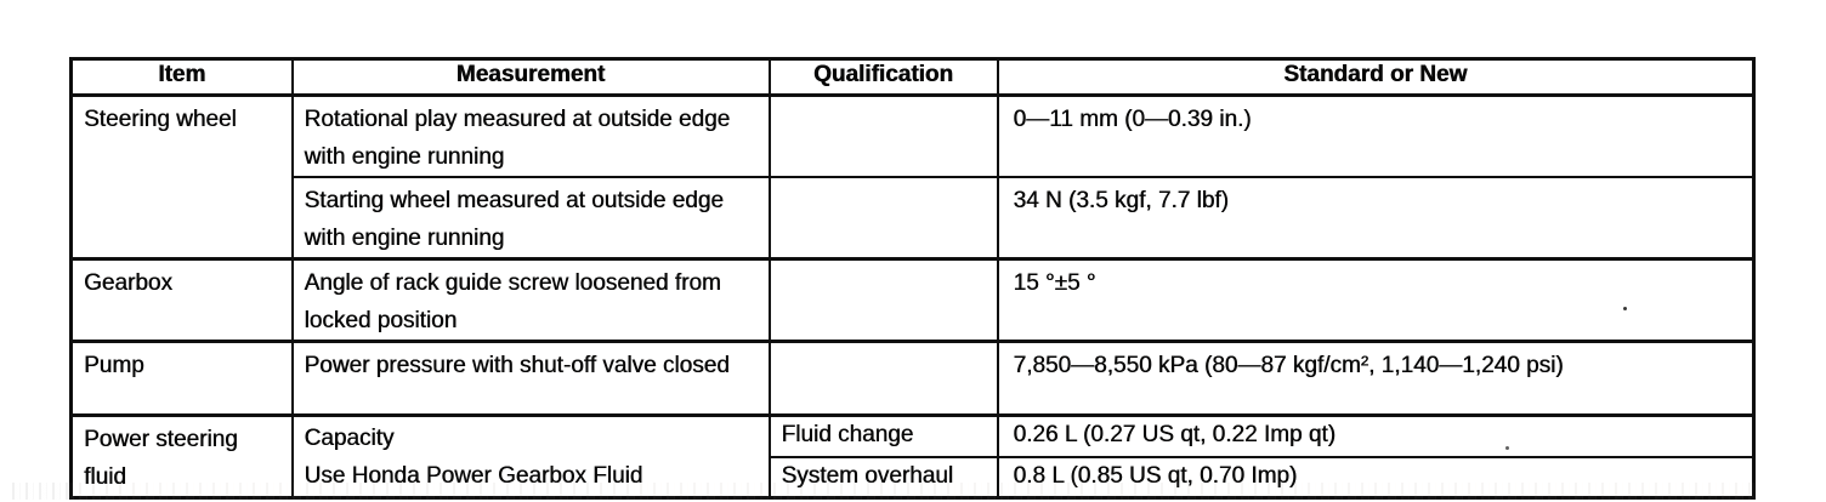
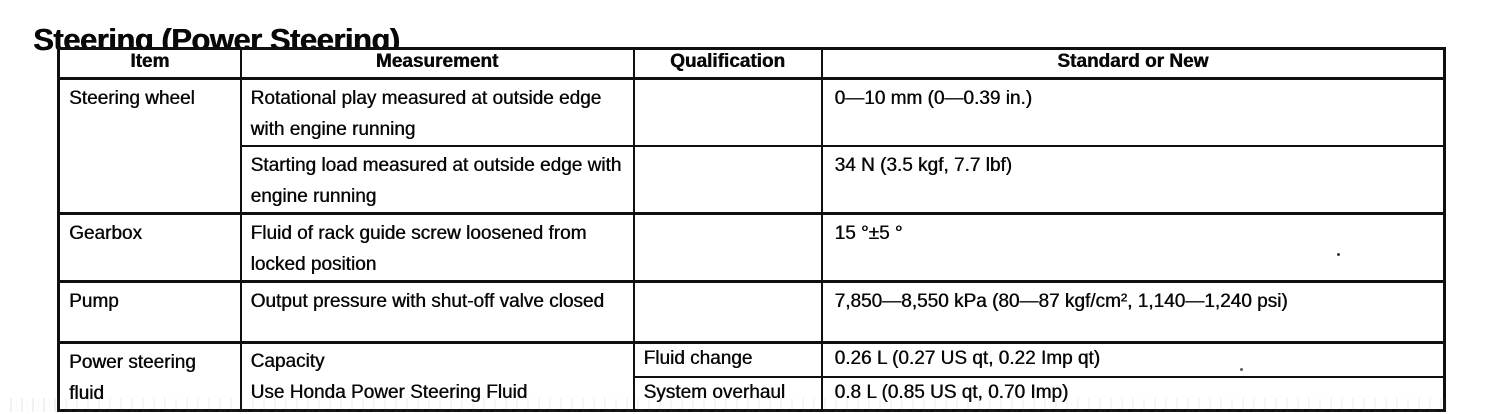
+ Steering (Power Steering)
  Item	Measurement	Qualification	Standard or New
- Steering wheel	Rotational play measured at outside edge with engine running		0—11 mm (0—0.39 in.)
+ Steering wheel	Rotational play measured at outside edge with engine running		0—10 mm (0—0.39 in.)
- Starting wheel measured at outside edge with engine running		34 N (3.5 kgf, 7.7 lbf)
+ Starting load measured at outside edge with engine running		34 N (3.5 kgf, 7.7 lbf)
- Gearbox	Angle of rack guide screw loosened from locked position		15 °±5 °
+ Gearbox	Fluid of rack guide screw loosened from locked position		15 °±5 °
- Pump	Power pressure with shut-off valve closed		7,850—8,550 kPa (80—87 kgf/cm², 1,140—1,240 psi)
+ Pump	Output pressure with shut-off valve closed		7,850—8,550 kPa (80—87 kgf/cm², 1,140—1,240 psi)
- Power steering fluid	Capacity Use Honda Power Gearbox Fluid	Fluid change	0.26 L (0.27 US qt, 0.22 Imp qt)
+ Power steering fluid	Capacity Use Honda Power Steering Fluid	Fluid change	0.26 L (0.27 US qt, 0.22 Imp qt)
  System overhaul	0.8 L (0.85 US qt, 0.70 Imp)
